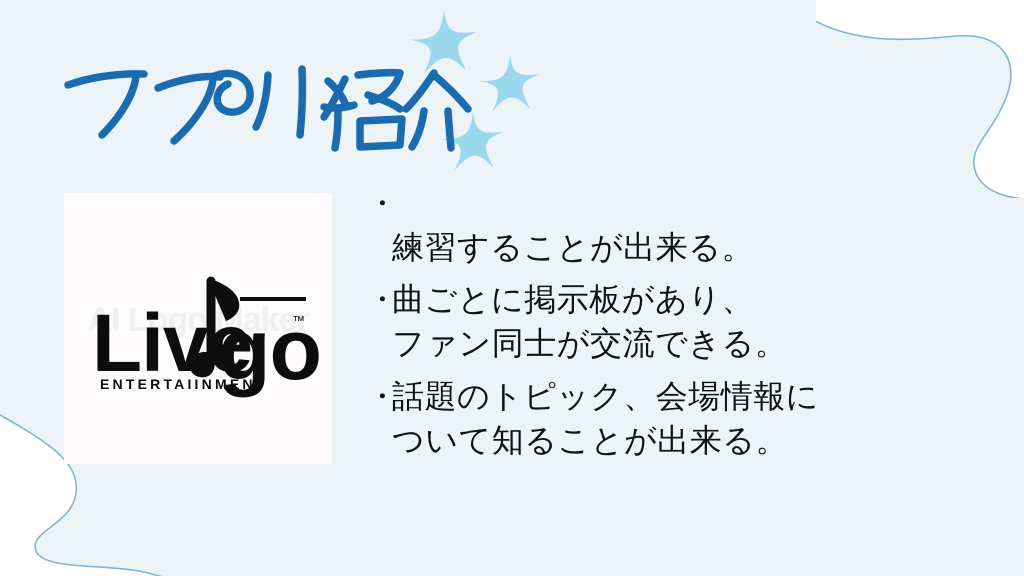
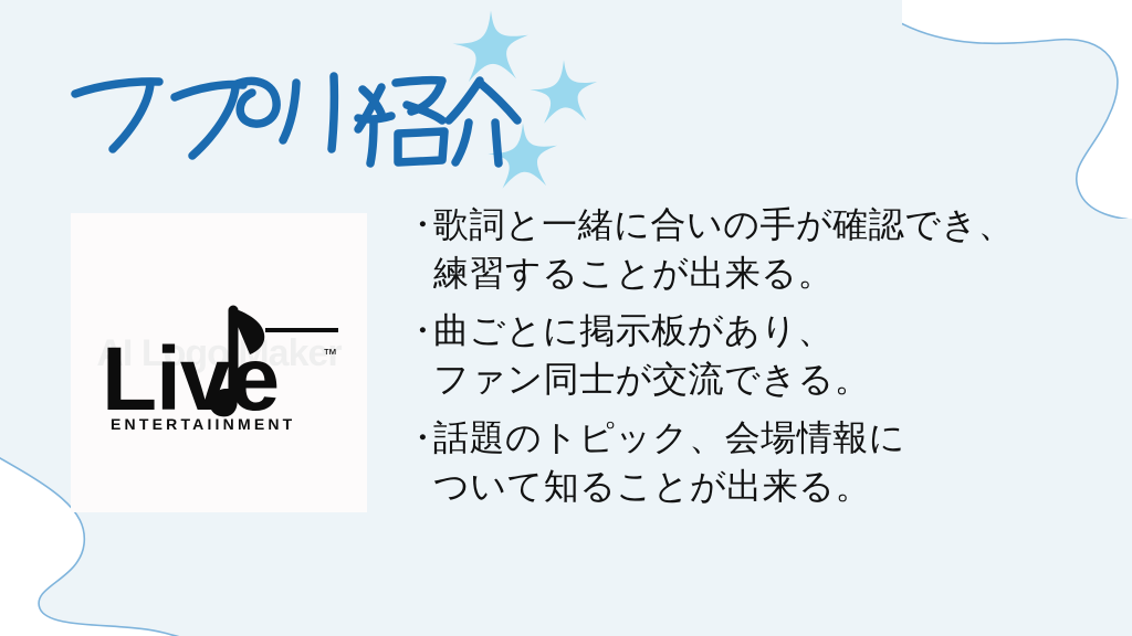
  AI Logo Maker
  Live
- go
  ™
  ENTERTAIINMENT
  ・
+ 歌詞と一緒に合いの手が確認でき、
  練習することが出来る。
  ・
  曲ごとに掲示板があり、
  ファン同士が交流できる。
  ・
  話題のトピック、会場情報に
  ついて知ることが出来る。
